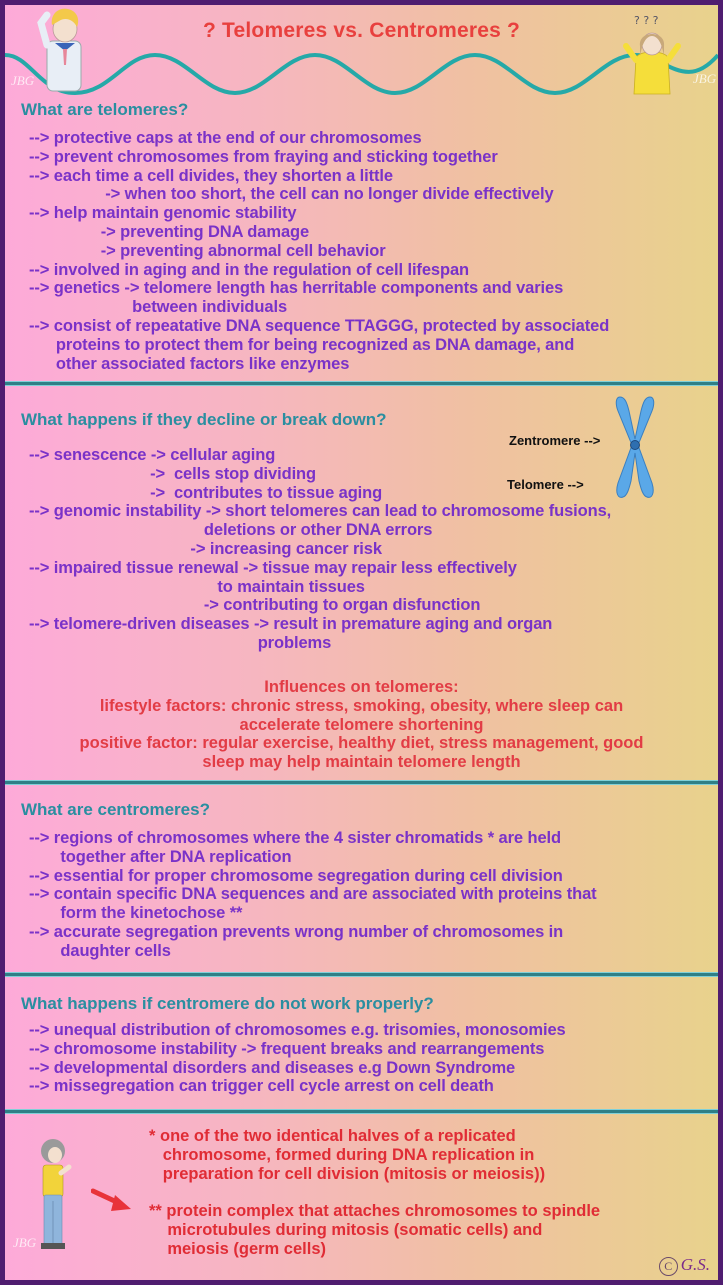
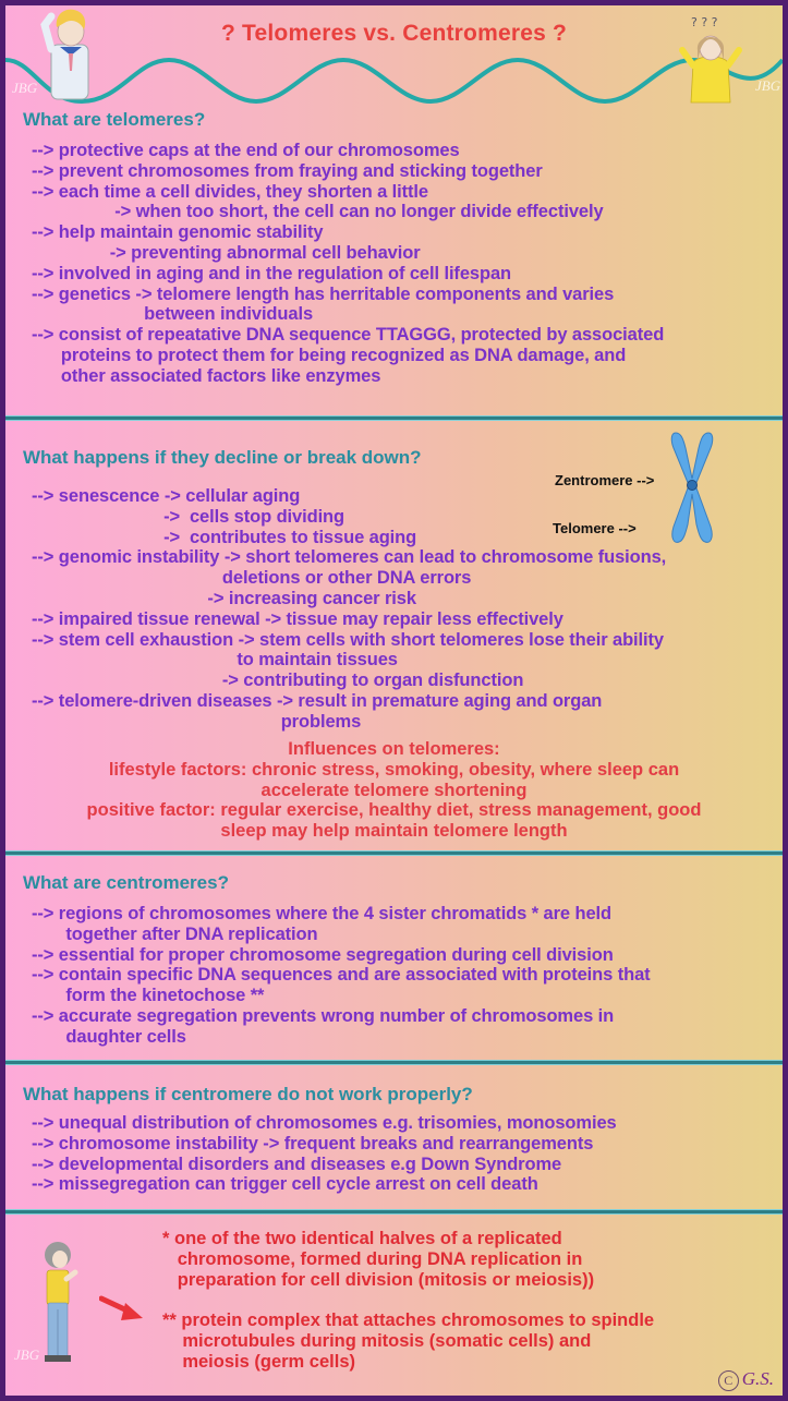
  ? Telomeres vs. Centromeres ?
  JBG
  ? ? ?
  JBG
  What are telomeres?
  --> protective caps at the end of our chromosomes
  --> prevent chromosomes from fraying and sticking together
  --> each time a cell divides, they shorten a little
  -> when too short, the cell can no longer divide effectively
  --> help maintain genomic stability
- -> preventing DNA damage
  -> preventing abnormal cell behavior
  --> involved in aging and in the regulation of cell lifespan
  --> genetics -> telomere length has herritable components and varies
  between individuals
  --> consist of repeatative DNA sequence TTAGGG, protected by associated
  proteins to protect them for being recognized as DNA damage, and
  other associated factors like enzymes
  What happens if they decline or break down?
  Zentromere -->
  Telomere -->
  --> senescence -> cellular aging
  -> cells stop dividing
  -> contributes to tissue aging
  --> genomic instability -> short telomeres can lead to chromosome fusions,
  deletions or other DNA errors
  -> increasing cancer risk
  --> impaired tissue renewal -> tissue may repair less effectively
+ --> stem cell exhaustion -> stem cells with short telomeres lose their ability
  to maintain tissues
  -> contributing to organ disfunction
  --> telomere-driven diseases -> result in premature aging and organ
  problems
  Influences on telomeres:
  lifestyle factors: chronic stress, smoking, obesity, where sleep can
  accelerate telomere shortening
  positive factor: regular exercise, healthy diet, stress management, good
  sleep may help maintain telomere length
  What are centromeres?
  --> regions of chromosomes where the 4 sister chromatids * are held
  together after DNA replication
  --> essential for proper chromosome segregation during cell division
  --> contain specific DNA sequences and are associated with proteins that
  form the kinetochose **
  --> accurate segregation prevents wrong number of chromosomes in
  daughter cells
  What happens if centromere do not work properly?
  --> unequal distribution of chromosomes e.g. trisomies, monosomies
  --> chromosome instability -> frequent breaks and rearrangements
  --> developmental disorders and diseases e.g Down Syndrome
  --> missegregation can trigger cell cycle arrest on cell death
  JBG
  * one of the two identical halves of a replicated
  chromosome, formed during DNA replication in
  preparation for cell division (mitosis or meiosis))
  ** protein complex that attaches chromosomes to spindle
  microtubules during mitosis (somatic cells) and
  meiosis (germ cells)
  C G.S.
